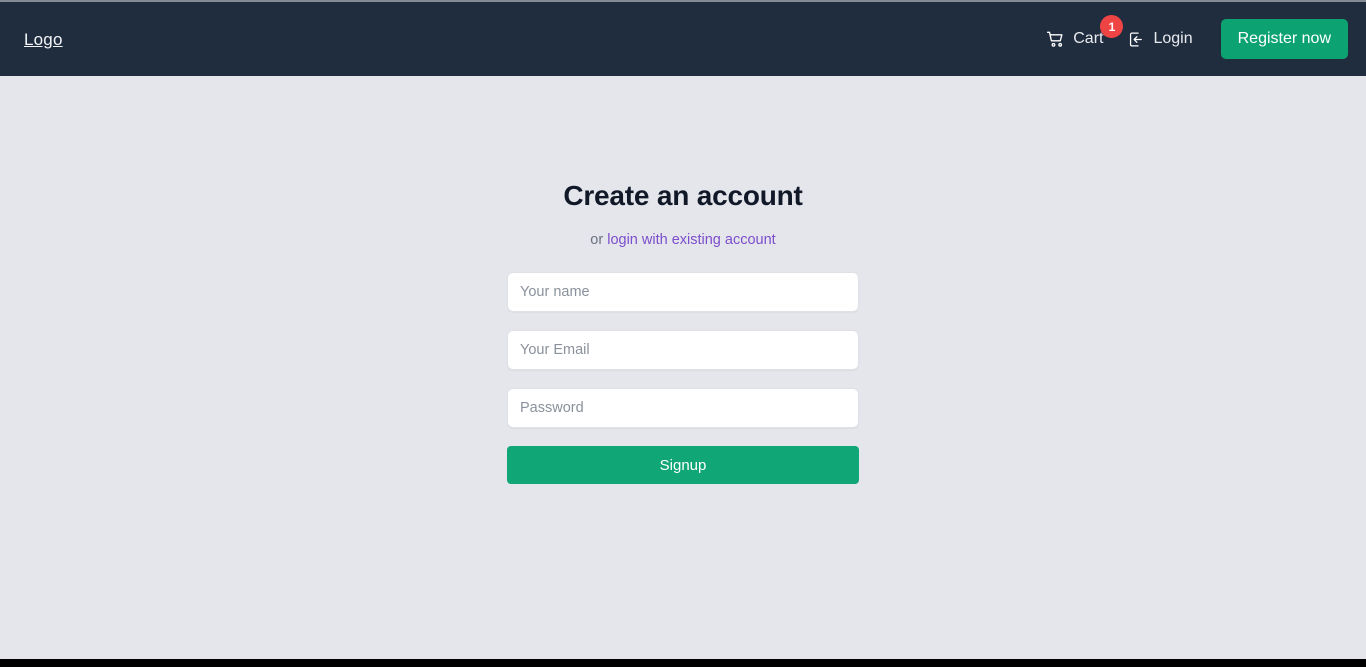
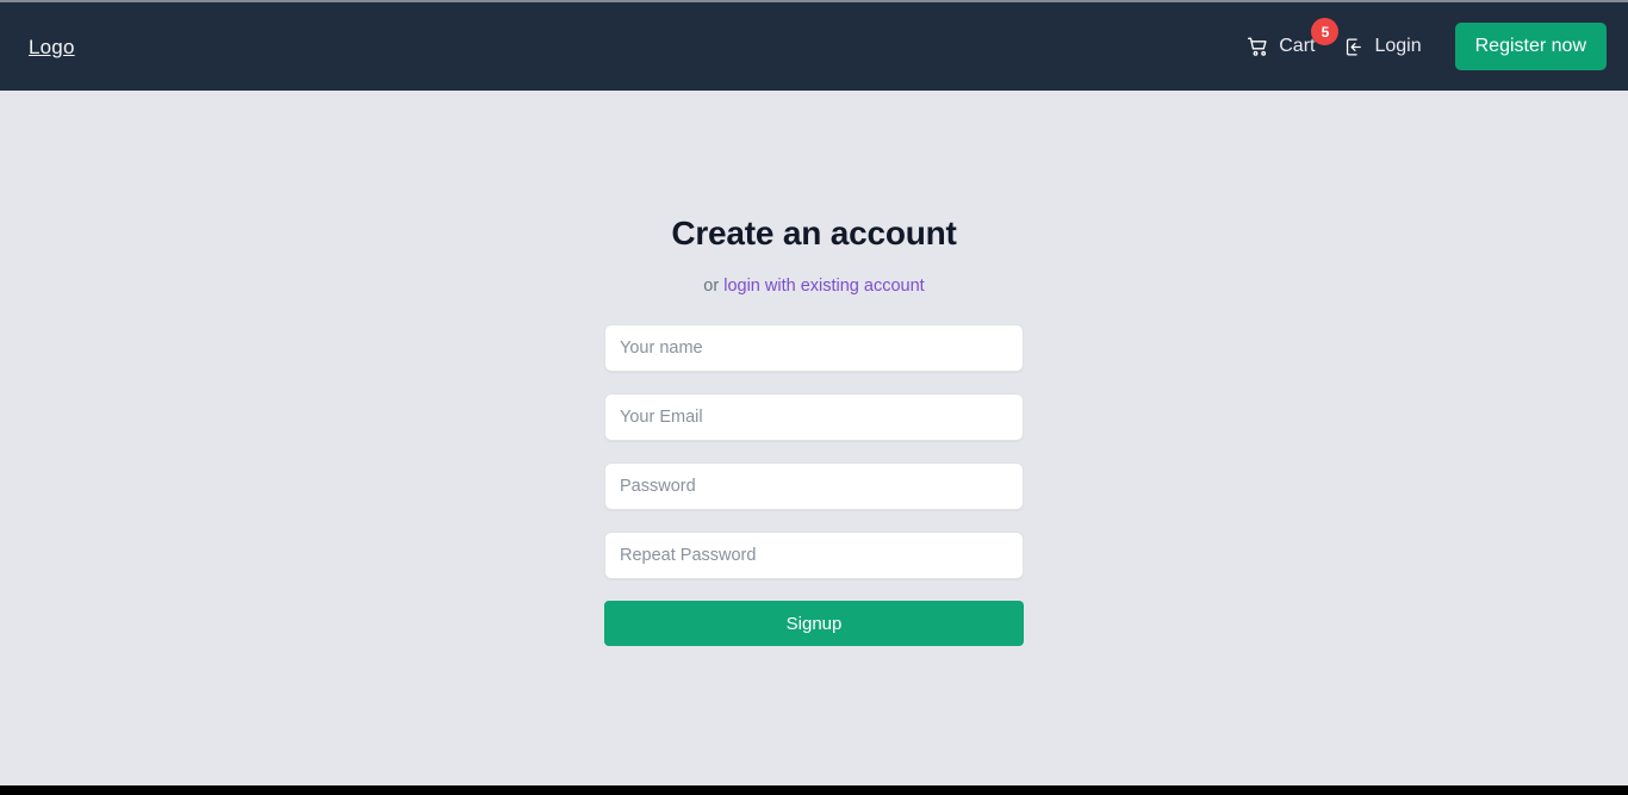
  Logo
  Cart
- 1
+ 5
  Login
  Register now
  Create an account
  or login with existing account
  Your name
  Your Email
  Password
+ Repeat Password
  Signup
